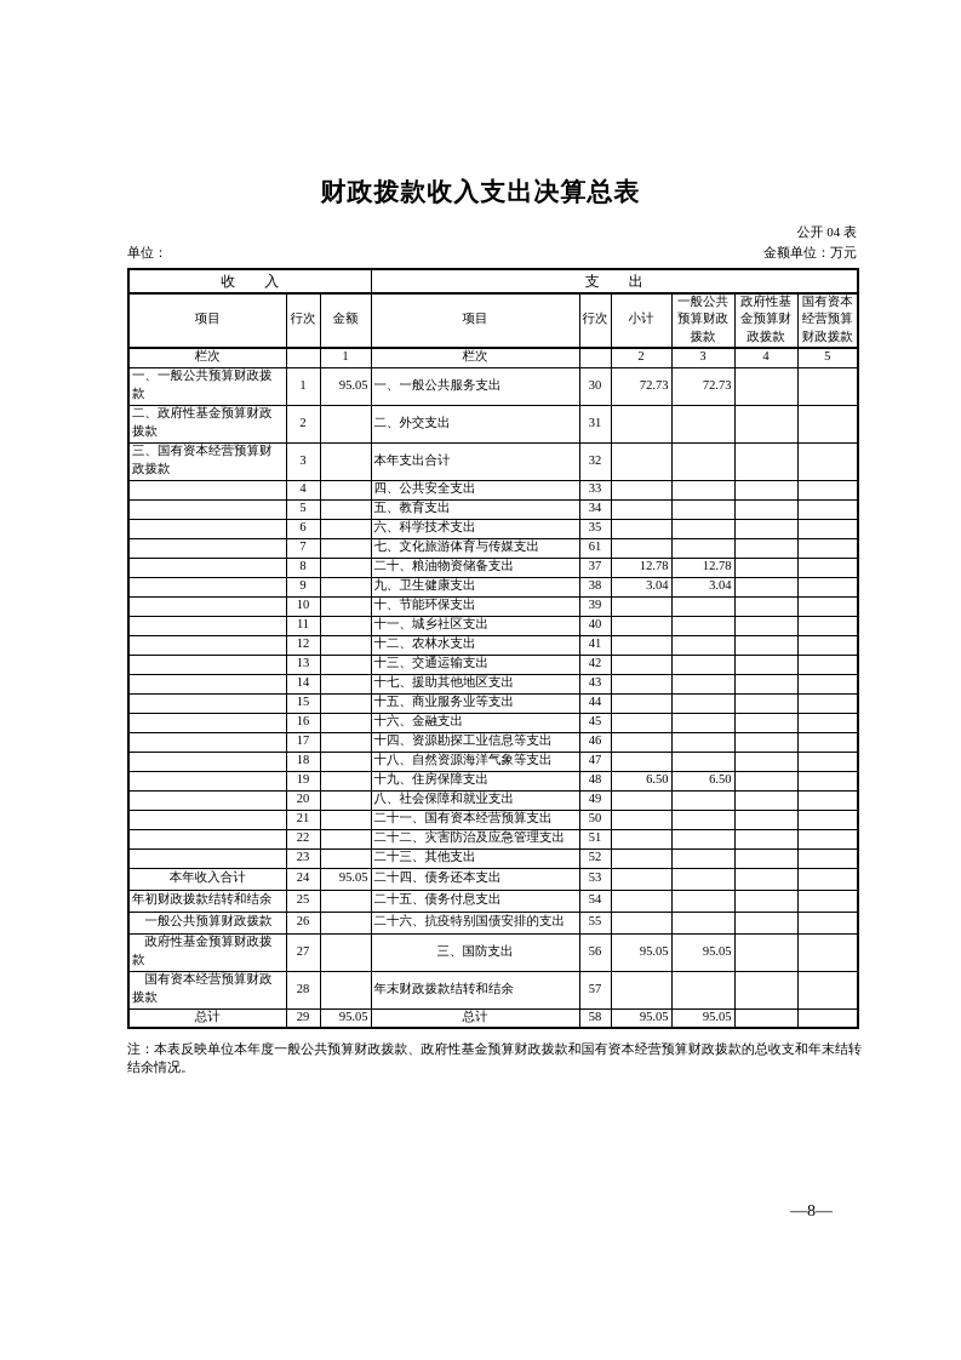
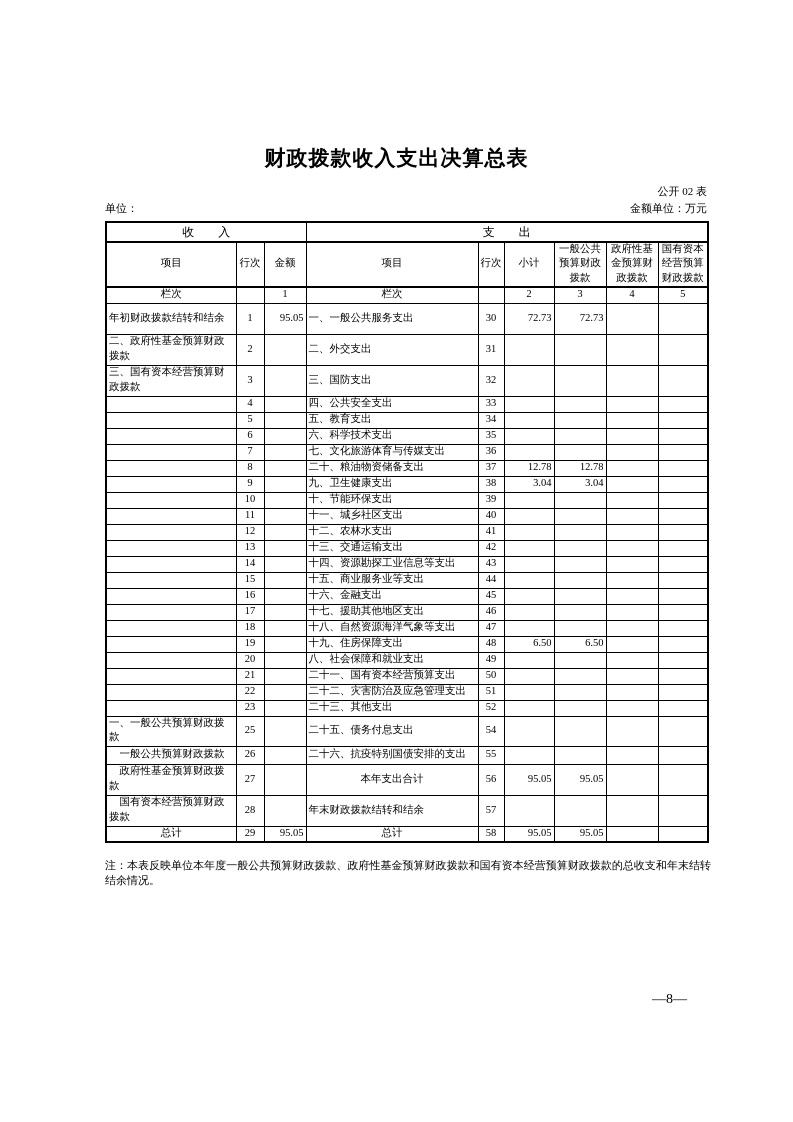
  财政拨款收入支出决算总表
- 公开 04 表
+ 公开 02 表
  单位：
  金额单位：万元
  收 入	支 出
  项目	行次	金额	项目	行次	小计	一般公共预算财政拨款	政府性基金预算财政拨款	国有资本经营预算财政拨款
  栏次		1	栏次		2	3	4	5
- 一、一般公共预算财政拨款	1	95.05	一、一般公共服务支出	30	72.73	72.73
+ 年初财政拨款结转和结余	1	95.05	一、一般公共服务支出	30	72.73	72.73
  二、政府性基金预算财政拨款	2		二、外交支出	31
- 三、国有资本经营预算财政拨款	3		本年支出合计	32
+ 三、国有资本经营预算财政拨款	3		三、国防支出	32
  	4		四、公共安全支出	33
  	5		五、教育支出	34
  	6		六、科学技术支出	35
- 	7		七、文化旅游体育与传媒支出	61
+ 	7		七、文化旅游体育与传媒支出	36
  	8		二十、粮油物资储备支出	37	12.78	12.78
  	9		九、卫生健康支出	38	3.04	3.04
  	10		十、节能环保支出	39
  	11		十一、城乡社区支出	40
  	12		十二、农林水支出	41
  	13		十三、交通运输支出	42
- 	14		十七、援助其他地区支出	43
+ 	14		十四、资源勘探工业信息等支出	43
  	15		十五、商业服务业等支出	44
  	16		十六、金融支出	45
- 	17		十四、资源勘探工业信息等支出	46
+ 	17		十七、援助其他地区支出	46
  	18		十八、自然资源海洋气象等支出	47
  	19		十九、住房保障支出	48	6.50	6.50
  	20		八、社会保障和就业支出	49
  	21		二十一、国有资本经营预算支出	50
  	22		二十二、灾害防治及应急管理支出	51
  	23		二十三、其他支出	52
- 本年收入合计	24	95.05	二十四、债务还本支出	53
- 年初财政拨款结转和结余	25		二十五、债务付息支出	54
+ 一、一般公共预算财政拨款	25		二十五、债务付息支出	54
  一般公共预算财政拨款	26		二十六、抗疫特别国债安排的支出	55
- 政府性基金预算财政拨款	27		三、国防支出	56	95.05	95.05
+ 政府性基金预算财政拨款	27		本年支出合计	56	95.05	95.05
  国有资本经营预算财政拨款	28		年末财政拨款结转和结余	57
  总计	29	95.05	总计	58	95.05	95.05
  注：本表反映单位本年度一般公共预算财政拨款、政府性基金预算财政拨款和国有资本经营预算财政拨款的总收支和年末结转结余情况。
  —8—
